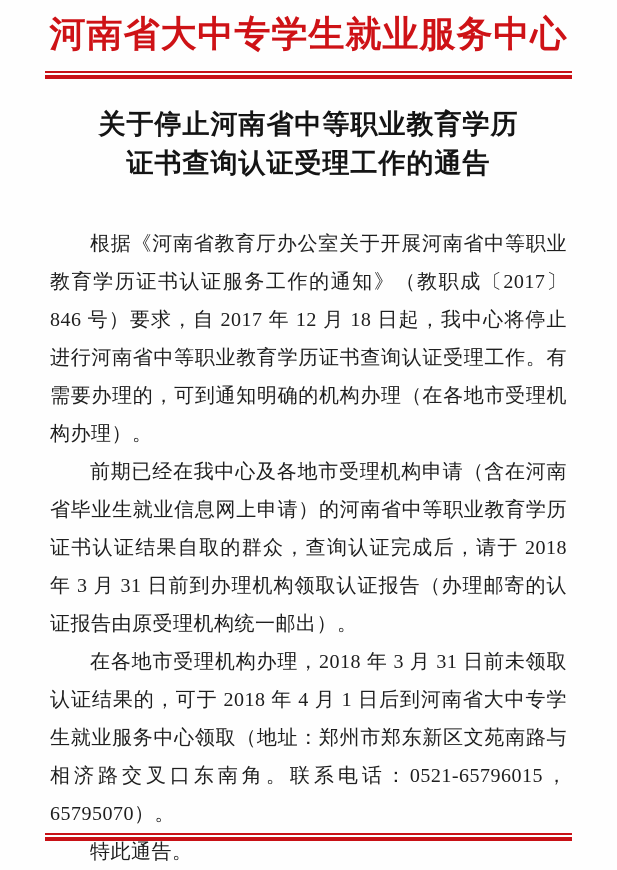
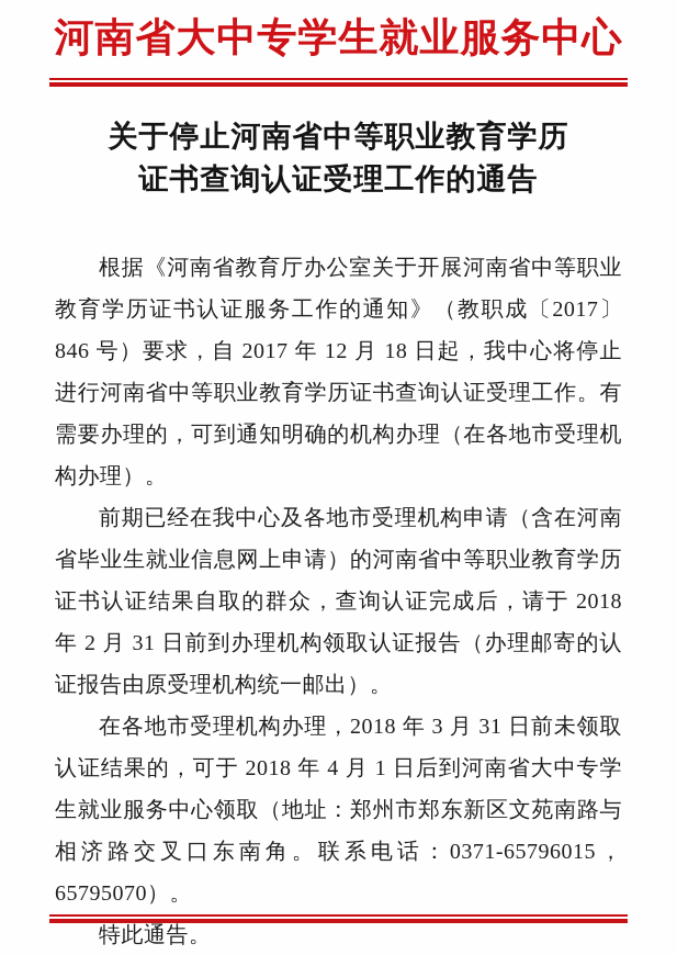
  河南省大中专学生就业服务中心
  关于停止河南省中等职业教育学历
  证书查询认证受理工作的通告
  根据《河南省教育厅办公室关于开展河南省中等职业教育学历证书认证服务工作的通知》（教职成〔2017〕846 号）要求，自 2017 年 12 月 18 日起，我中心将停止进行河南省中等职业教育学历证书查询认证受理工作。有需要办理的，可到通知明确的机构办理（在各地市受理机构办理）。
- 前期已经在我中心及各地市受理机构申请（含在河南省毕业生就业信息网上申请）的河南省中等职业教育学历证书认证结果自取的群众，查询认证完成后，请于 2018 年 3 月 31 日前到办理机构领取认证报告（办理邮寄的认证报告由原受理机构统一邮出）。
+ 前期已经在我中心及各地市受理机构申请（含在河南省毕业生就业信息网上申请）的河南省中等职业教育学历证书认证结果自取的群众，查询认证完成后，请于 2018 年 2 月 31 日前到办理机构领取认证报告（办理邮寄的认证报告由原受理机构统一邮出）。
- 在各地市受理机构办理，2018 年 3 月 31 日前未领取认证结果的，可于 2018 年 4 月 1 日后到河南省大中专学生就业服务中心领取（地址：郑州市郑东新区文苑南路与相济路交叉口东南角。联系电话：0521-65796015，65795070）。
+ 在各地市受理机构办理，2018 年 3 月 31 日前未领取认证结果的，可于 2018 年 4 月 1 日后到河南省大中专学生就业服务中心领取（地址：郑州市郑东新区文苑南路与相济路交叉口东南角。联系电话：0371-65796015，65795070）。
  特此通告。
